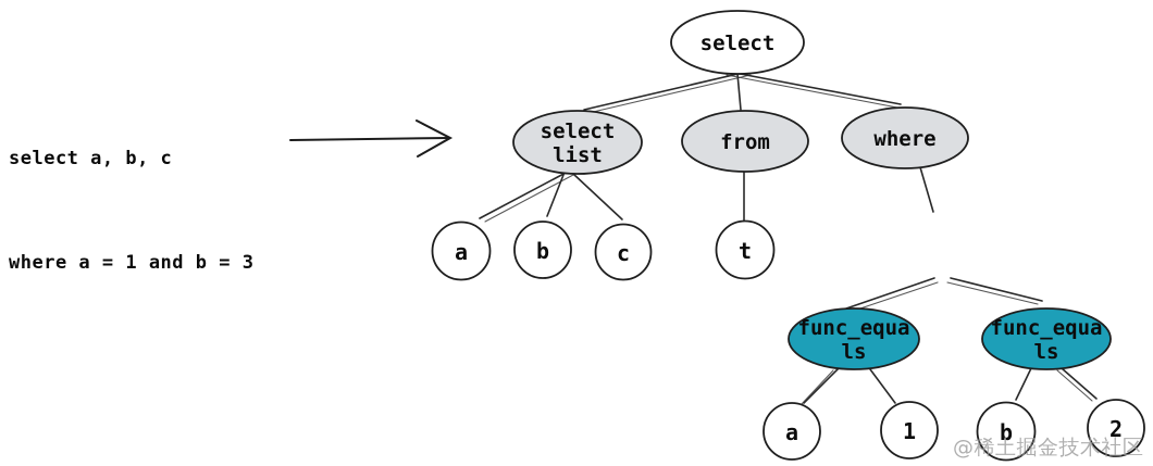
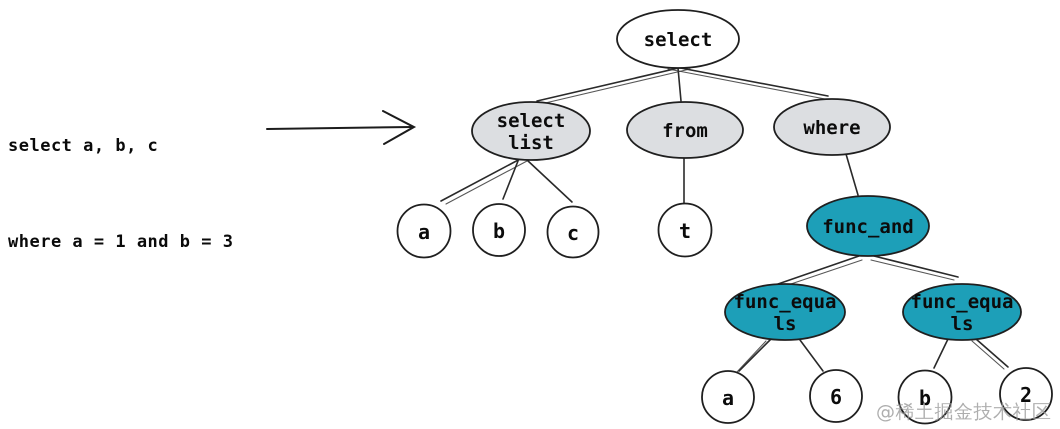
  select a, b, c
  where a = 1 and b = 3
  select
  select
  list
  from
  where
  a
  b
  c
  t
+ func_and
  func_equa
  ls
  func_equa
  ls
  a
- 1
+ 6
  b
  2
  @稀土掘金技术社区
